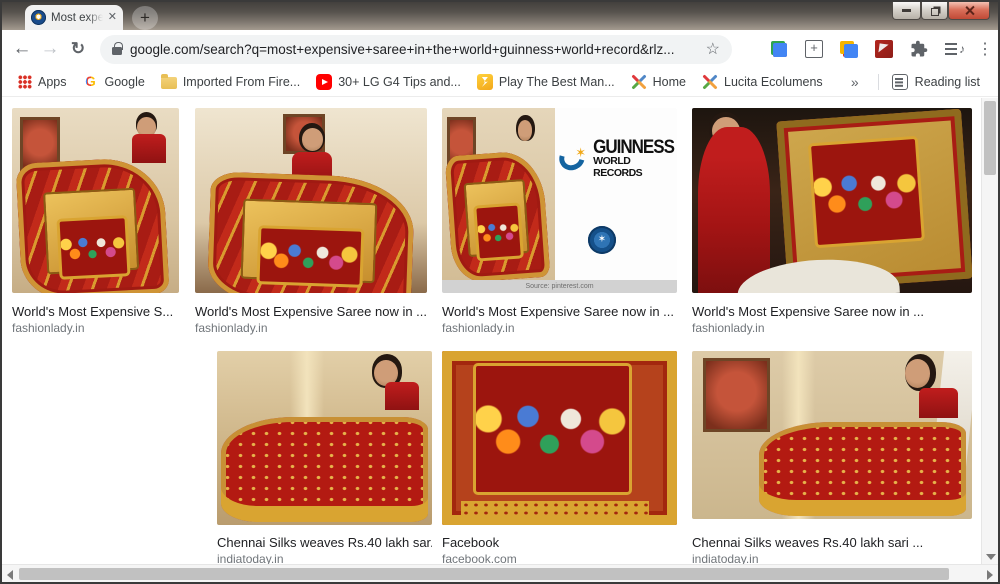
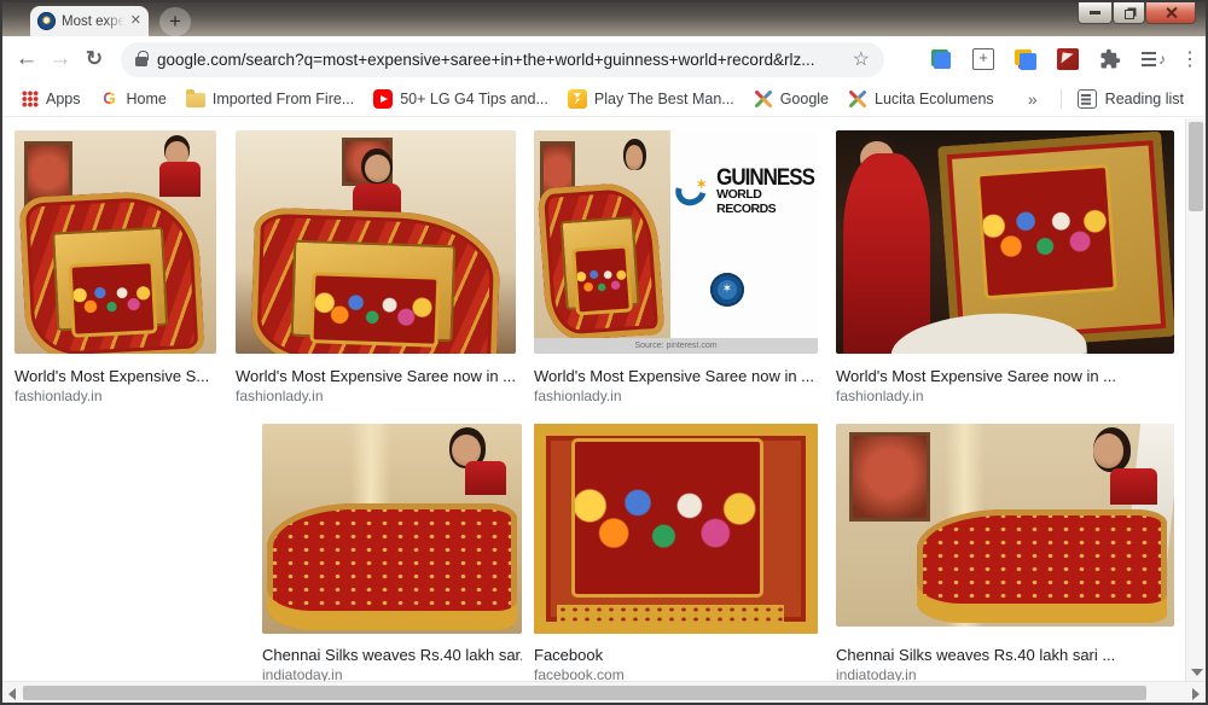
  Most expe
  ✕
  +
  ←
  →
  ↻
  google.com/search?q=most+expensive+saree+in+the+world+guinness+world+record&rlz...
  ☆
  ⋮
  Apps
  G
- Google
+ Home
  Imported From Fire...
- 30+ LG G4 Tips and...
+ 50+ LG G4 Tips and...
  Play The Best Man...
- Home
+ Google
  Lucita Ecolumens
  »
  Reading list
  World's Most Expensive S...
  fashionlady.in
  World's Most Expensive Saree now in ...
  fashionlady.in
  GUINNESS
  WORLD RECORDS
  World's Most Expensive Saree now in ...
  fashionlady.in
  World's Most Expensive Saree now in ...
  fashionlady.in
  Chennai Silks weaves Rs.40 lakh sar.
  indiatoday.in
  Facebook
  facebook.com
  Chennai Silks weaves Rs.40 lakh sari ...
  indiatoday.in
